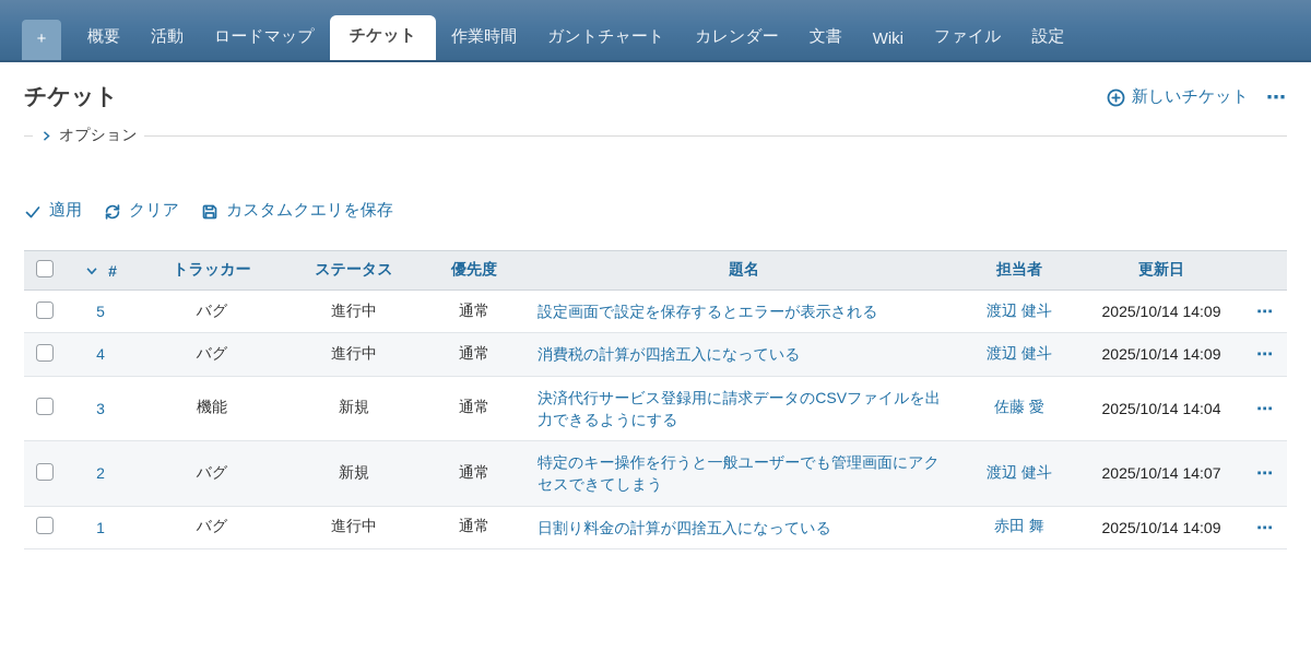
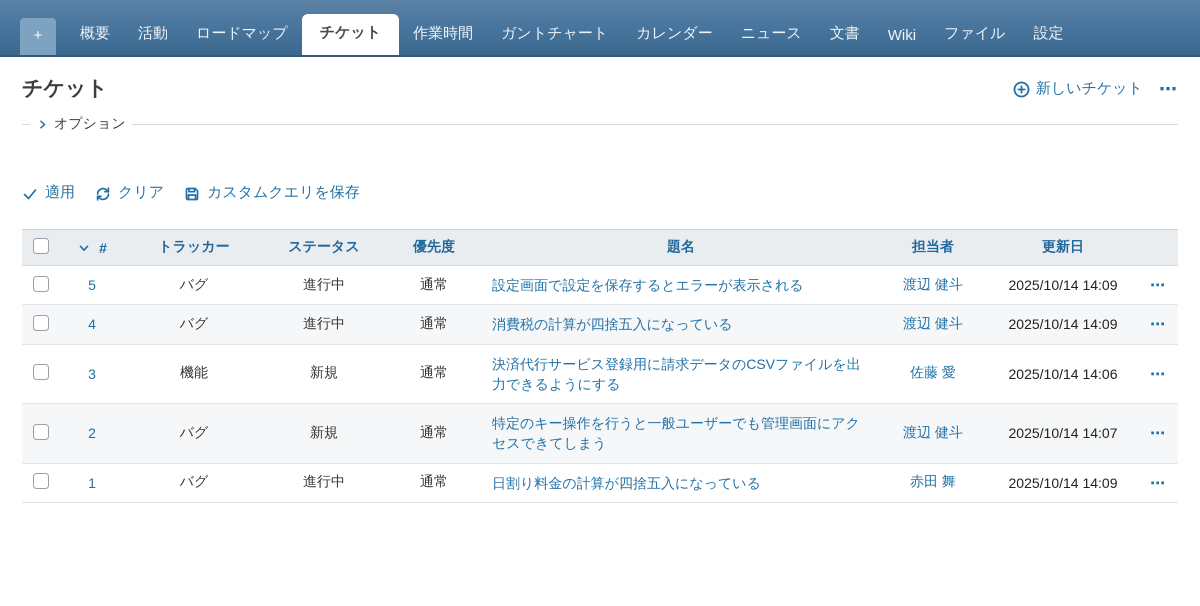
  +
  概要
  活動
  ロードマップ
  チケット
  作業時間
  ガントチャート
  カレンダー
+ ニュース
  文書
  Wiki
  ファイル
  設定
  チケット
  新しいチケット
  ⋯
  オプション
  適用
  クリア
  カスタムクエリを保存
  	#	トラッカー	ステータス	優先度	題名	担当者	更新日
  	5	バグ	進行中	通常	設定画面で設定を保存するとエラーが表示される	渡辺 健斗	2025/10/14 14:09	⋯
  	4	バグ	進行中	通常	消費税の計算が四捨五入になっている	渡辺 健斗	2025/10/14 14:09	⋯
- 	3	機能	新規	通常	決済代行サービス登録用に請求データのCSVファイルを出力できるようにする	佐藤 愛	2025/10/14 14:04	⋯
+ 	3	機能	新規	通常	決済代行サービス登録用に請求データのCSVファイルを出力できるようにする	佐藤 愛	2025/10/14 14:06	⋯
  	2	バグ	新規	通常	特定のキー操作を行うと一般ユーザーでも管理画面にアクセスできてしまう	渡辺 健斗	2025/10/14 14:07	⋯
  	1	バグ	進行中	通常	日割り料金の計算が四捨五入になっている	赤田 舞	2025/10/14 14:09	⋯
